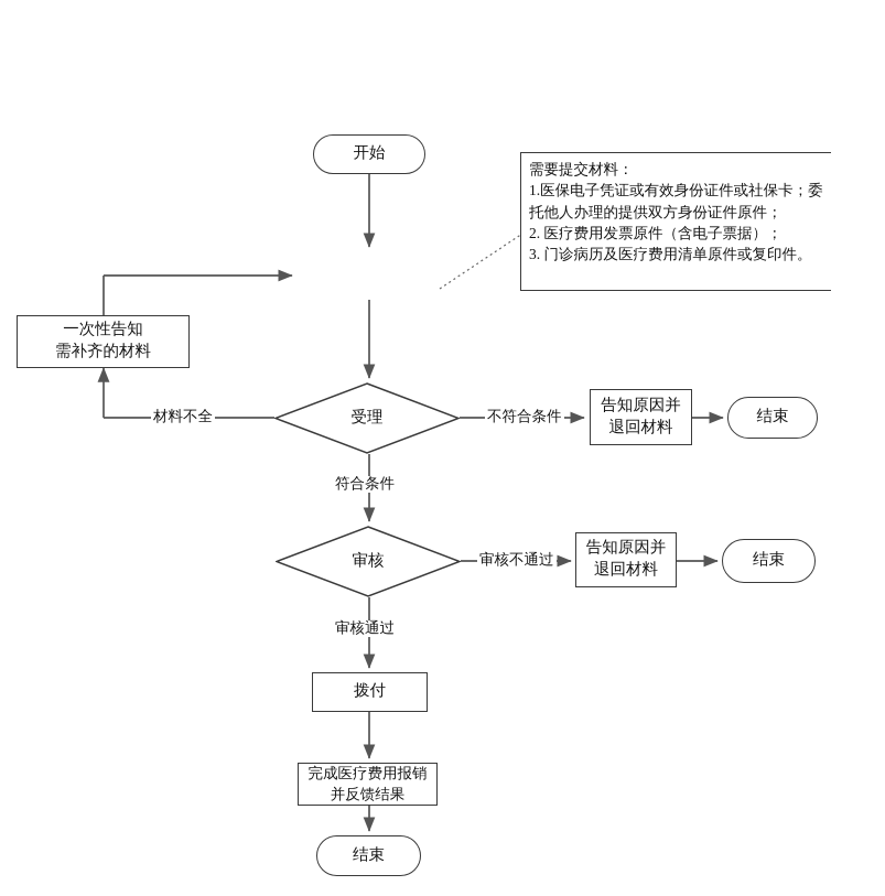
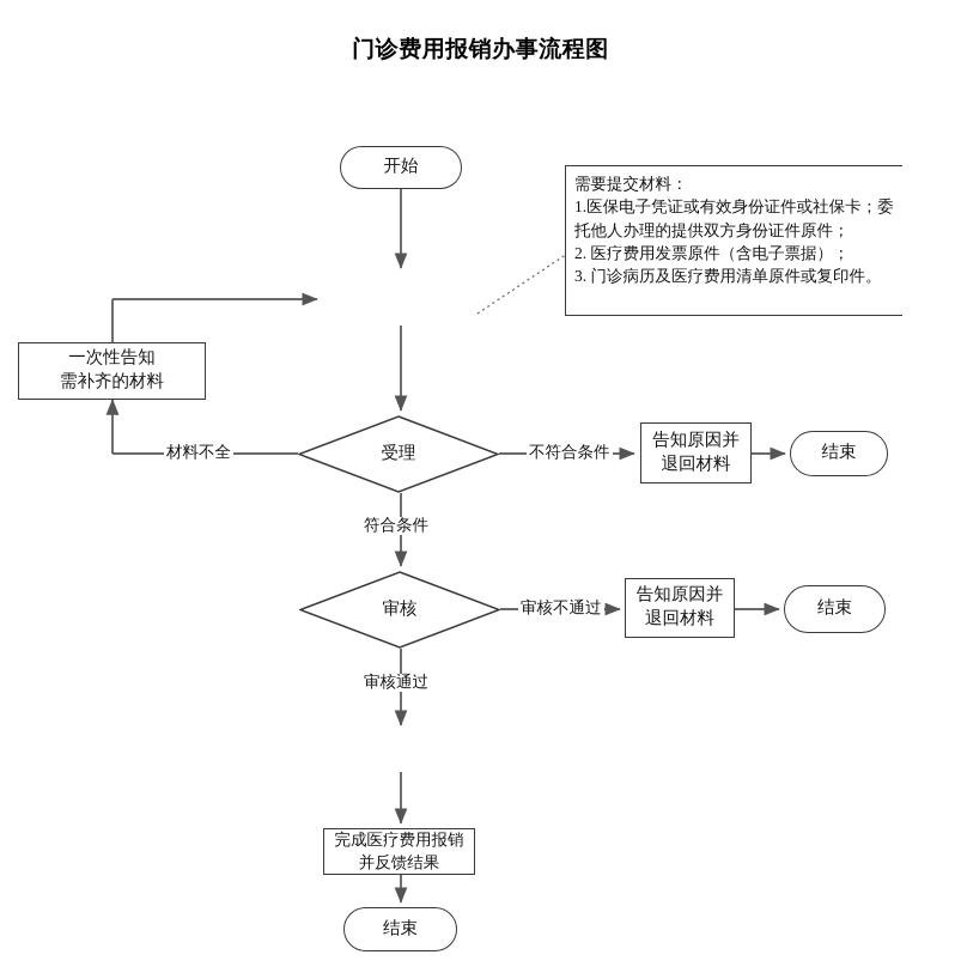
+ 门诊费用报销办事流程图
  开始
  需要提交材料：
  1.医保电子凭证或有效身份证件或社保卡；委托他人办理的提供双方身份证件原件；
  2. 医疗费用发票原件（含电子票据）；
  3. 门诊病历及医疗费用清单原件或复印件。
  一次性告知
  需补齐的材料
  受理
  告知原因并
  退回材料
  结束
  审核
  告知原因并
  退回材料
  结束
- 拨付
  完成医疗费用报销
  并反馈结果
  结束
  材料不全
  不符合条件
  符合条件
  审核不通过
  审核通过
